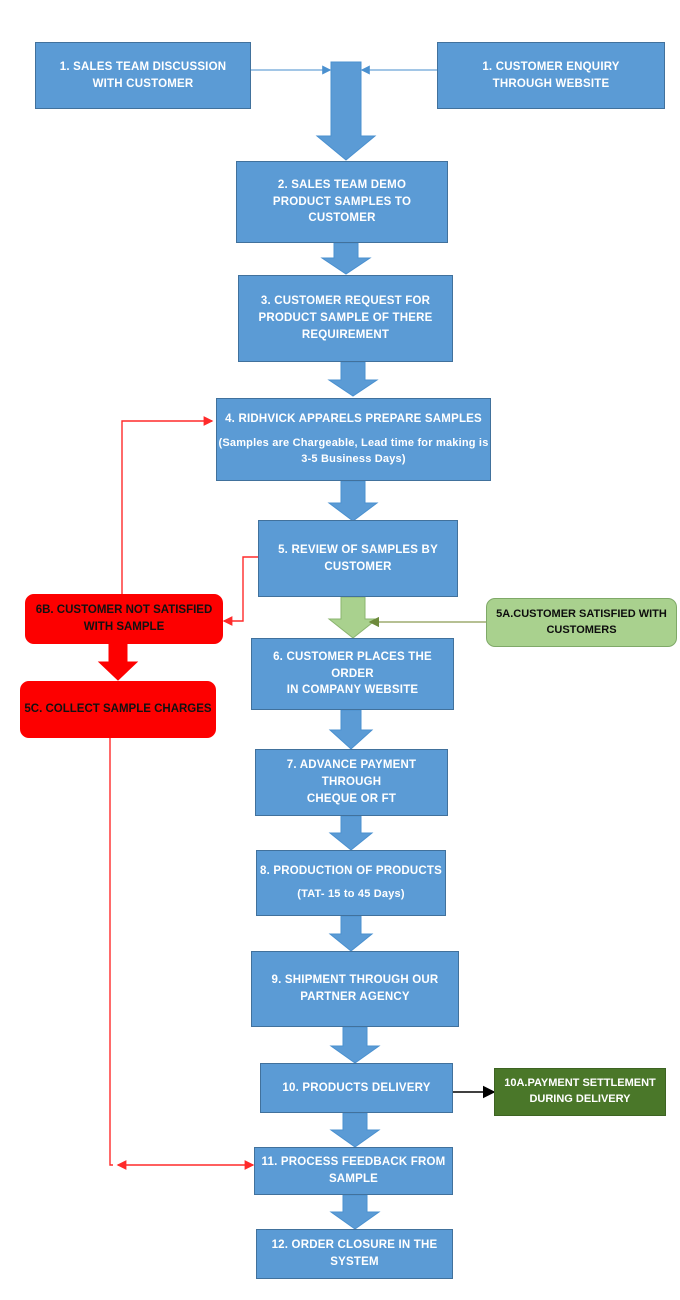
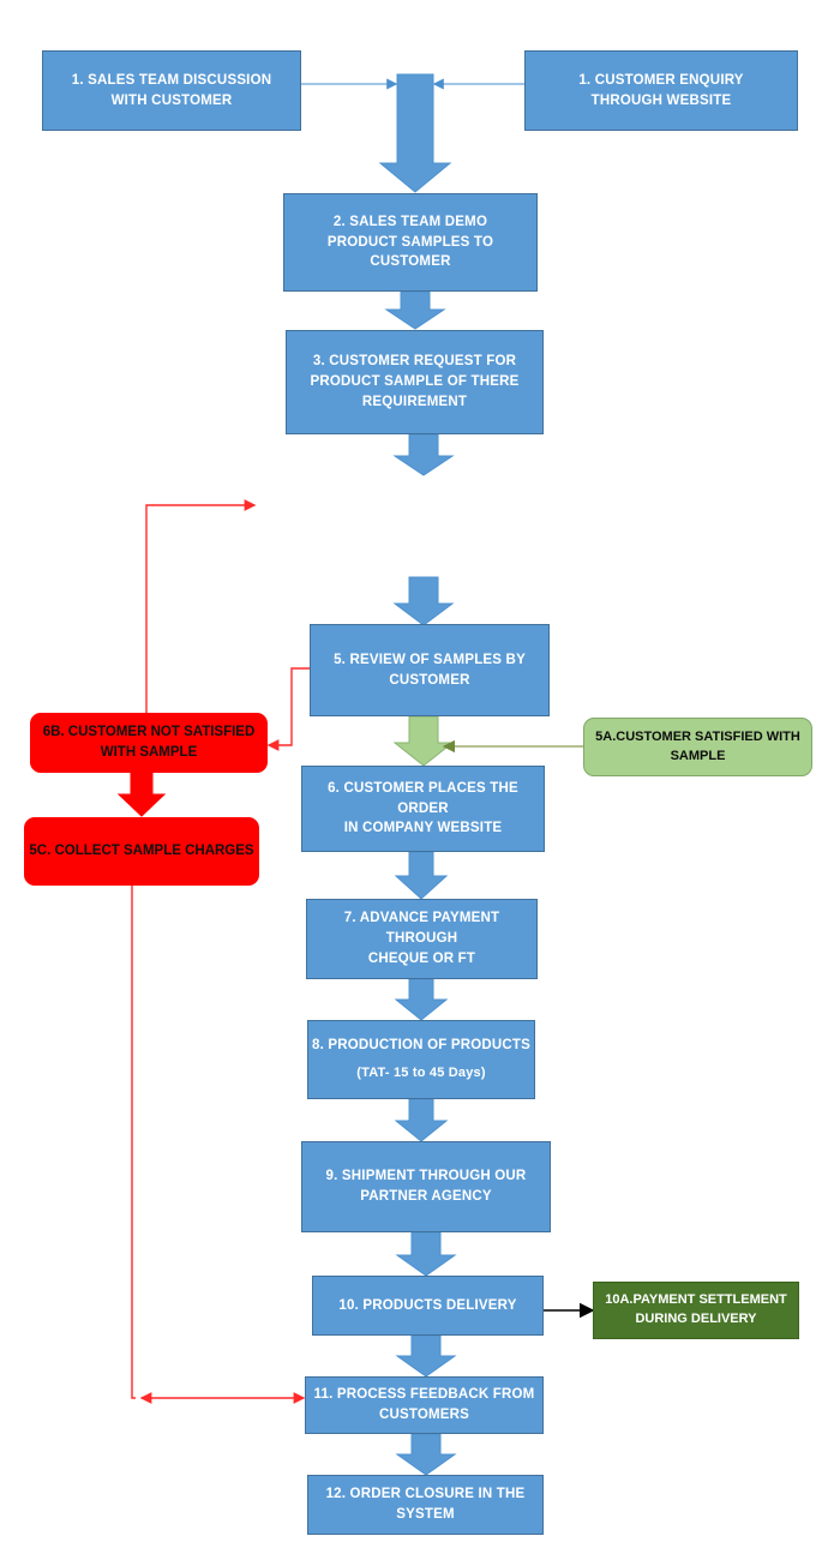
  1. SALES TEAM DISCUSSION
  WITH CUSTOMER
  1. CUSTOMER ENQUIRY
  THROUGH WEBSITE
  2. SALES TEAM DEMO
  PRODUCT SAMPLES TO
  CUSTOMER
  3. CUSTOMER REQUEST FOR
  PRODUCT SAMPLE OF THERE
  REQUIREMENT
- 4. RIDHVICK APPARELS PREPARE SAMPLES
- (Samples are Chargeable, Lead time for making is
- 3-5 Business Days)
  5. REVIEW OF SAMPLES BY
  CUSTOMER
  5A.CUSTOMER SATISFIED WITH
- CUSTOMERS
+ SAMPLE
  6B. CUSTOMER NOT SATISFIED
  WITH SAMPLE
  5C. COLLECT SAMPLE CHARGES
  6. CUSTOMER PLACES THE ORDER
  IN COMPANY WEBSITE
  7. ADVANCE PAYMENT THROUGH
  CHEQUE OR FT
  8. PRODUCTION OF PRODUCTS
  (TAT- 15 to 45 Days)
  9. SHIPMENT THROUGH OUR
  PARTNER AGENCY
  10. PRODUCTS DELIVERY
  10A.PAYMENT SETTLEMENT
  DURING DELIVERY
  11. PROCESS FEEDBACK FROM
- SAMPLE
+ CUSTOMERS
  12. ORDER CLOSURE IN THE
  SYSTEM
